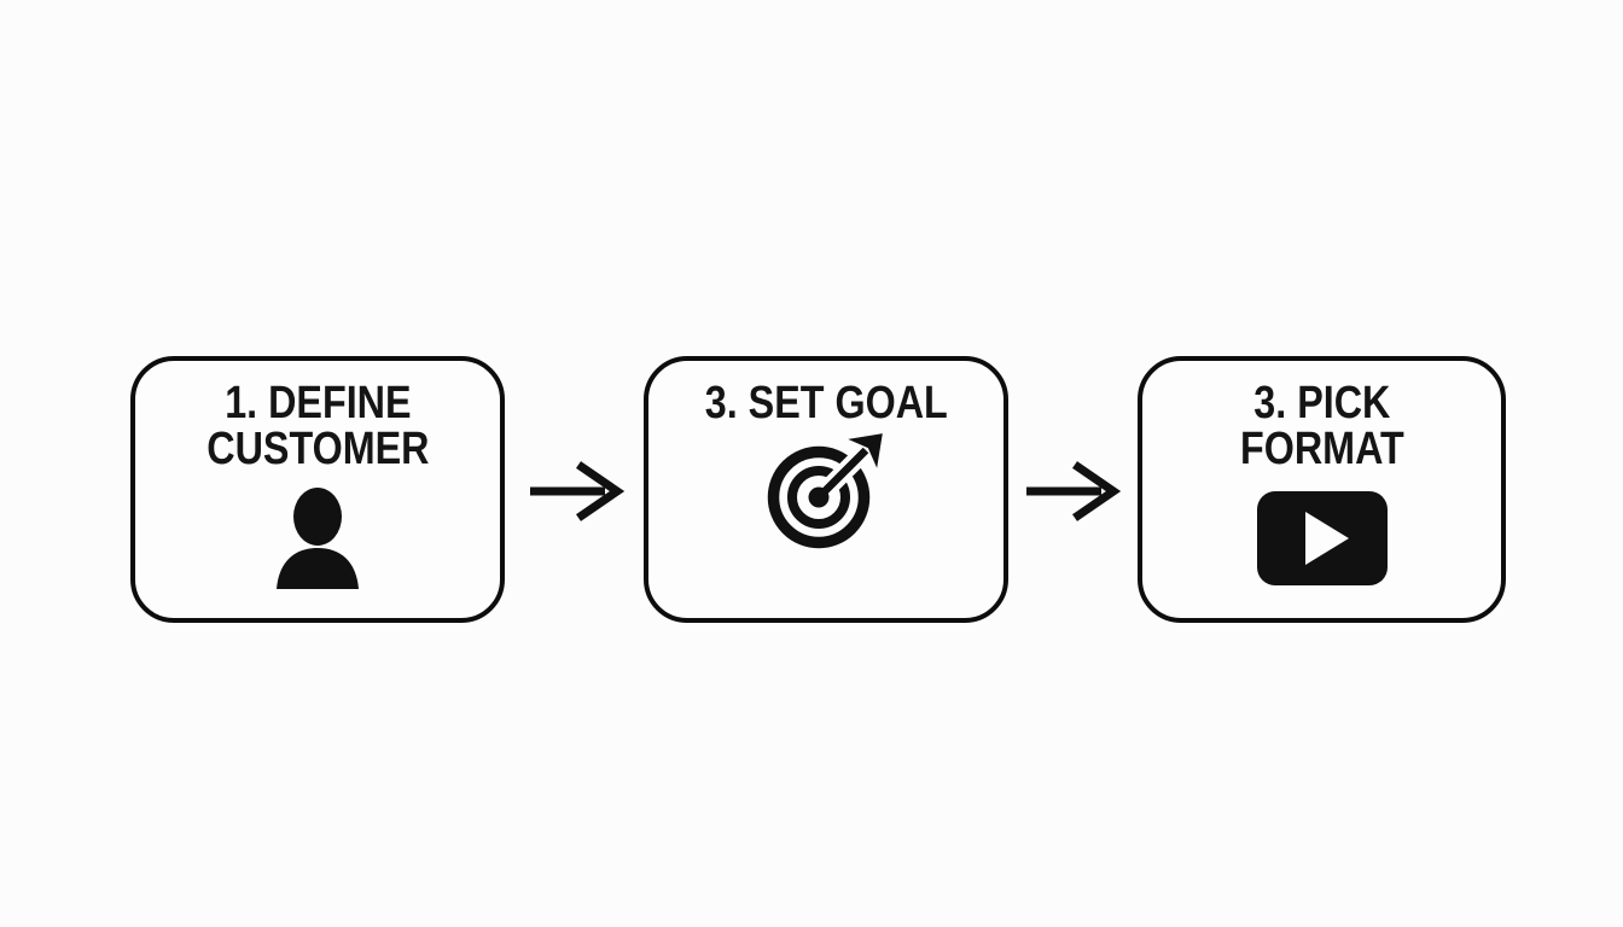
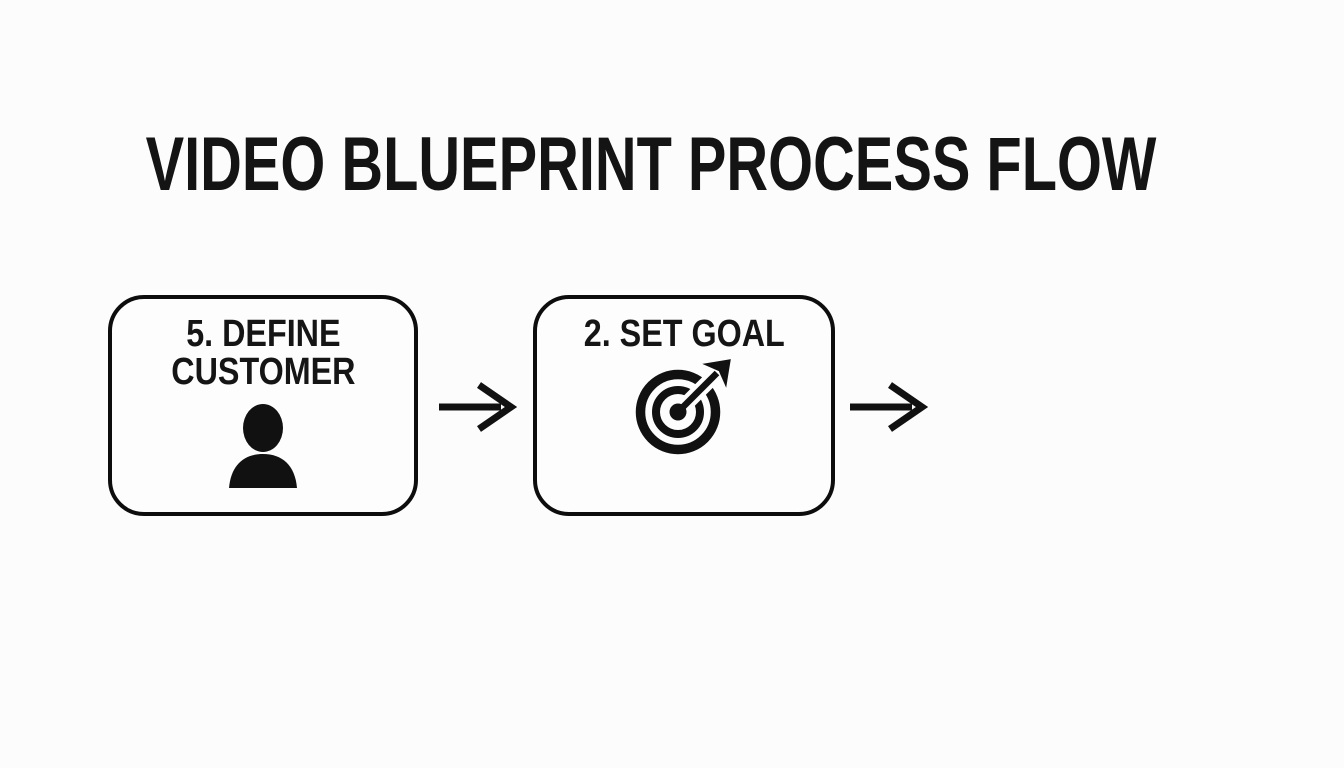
+ VIDEO BLUEPRINT PROCESS FLOW
- 1. DEFINE
+ 5. DEFINE
  CUSTOMER
- 3. SET GOAL
+ 2. SET GOAL
- 3. PICK
- FORMAT
